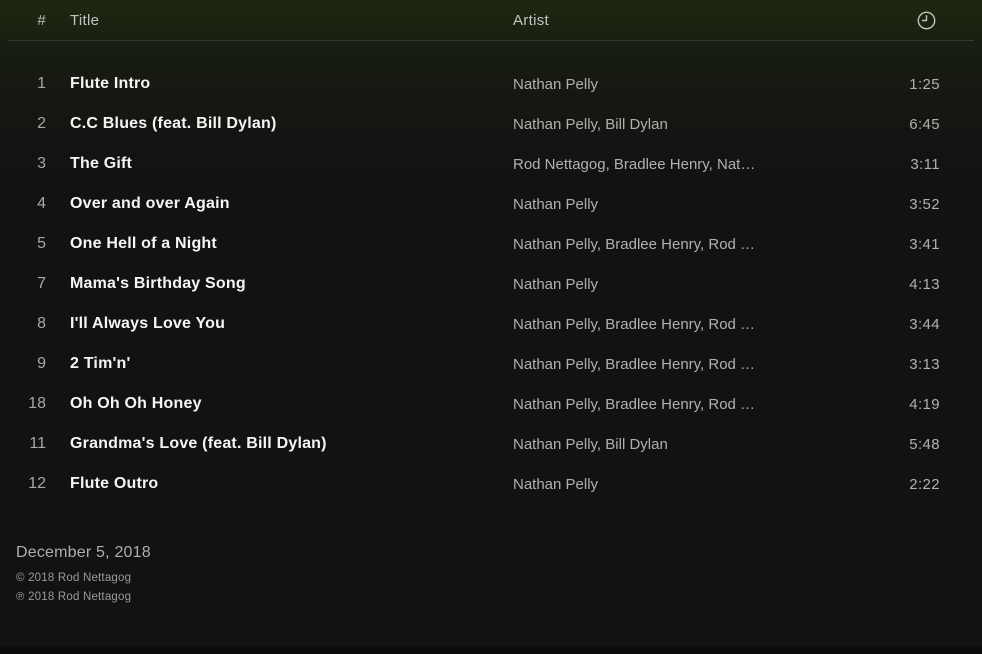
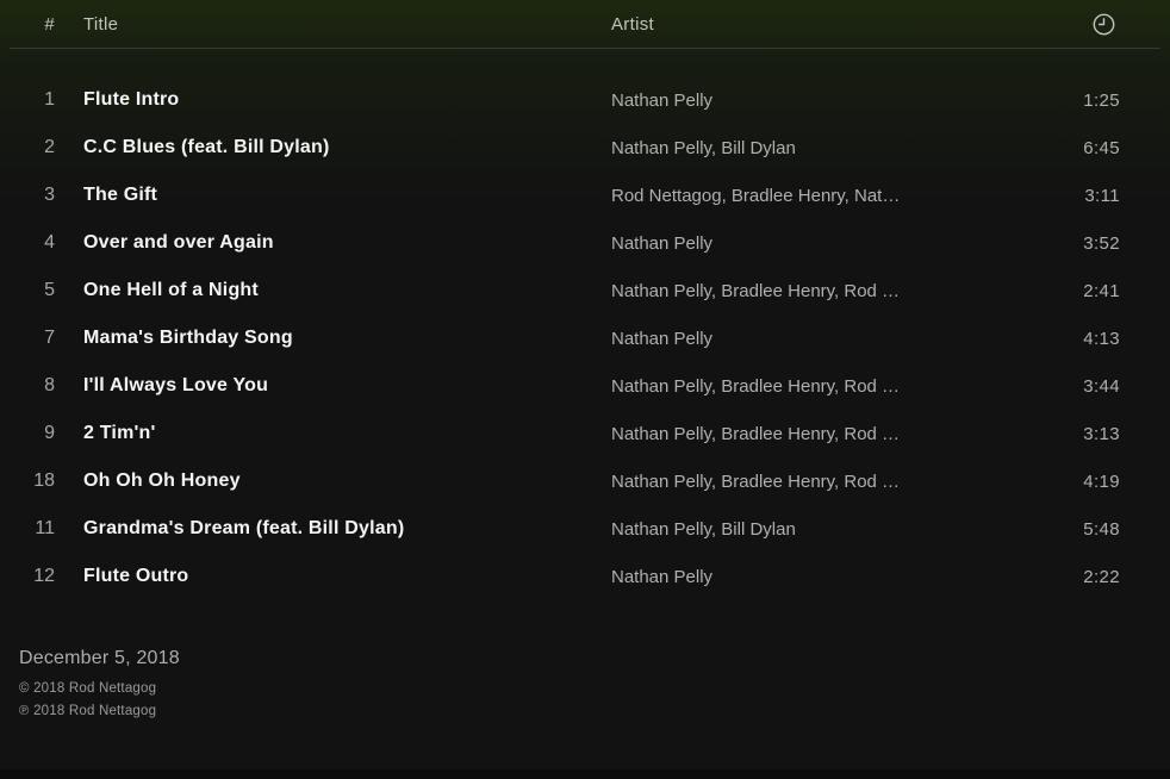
  #
  Title
  Artist
  1
  Flute Intro
  Nathan Pelly
  1:25
  2
  C.C Blues (feat. Bill Dylan)
  Nathan Pelly, Bill Dylan
  6:45
  3
  The Gift
  Rod Nettagog, Bradlee Henry, Nat…
  3:11
  4
  Over and over Again
  Nathan Pelly
  3:52
  5
  One Hell of a Night
  Nathan Pelly, Bradlee Henry, Rod …
- 3:41
+ 2:41
  7
  Mama's Birthday Song
  Nathan Pelly
  4:13
  8
  I'll Always Love You
  Nathan Pelly, Bradlee Henry, Rod …
  3:44
  9
  2 Tim'n'
  Nathan Pelly, Bradlee Henry, Rod …
  3:13
  18
  Oh Oh Oh Honey
  Nathan Pelly, Bradlee Henry, Rod …
  4:19
  11
- Grandma's Love (feat. Bill Dylan)
+ Grandma's Dream (feat. Bill Dylan)
  Nathan Pelly, Bill Dylan
  5:48
  12
  Flute Outro
  Nathan Pelly
  2:22
  December 5, 2018
  © 2018 Rod Nettagog
  ℗ 2018 Rod Nettagog
